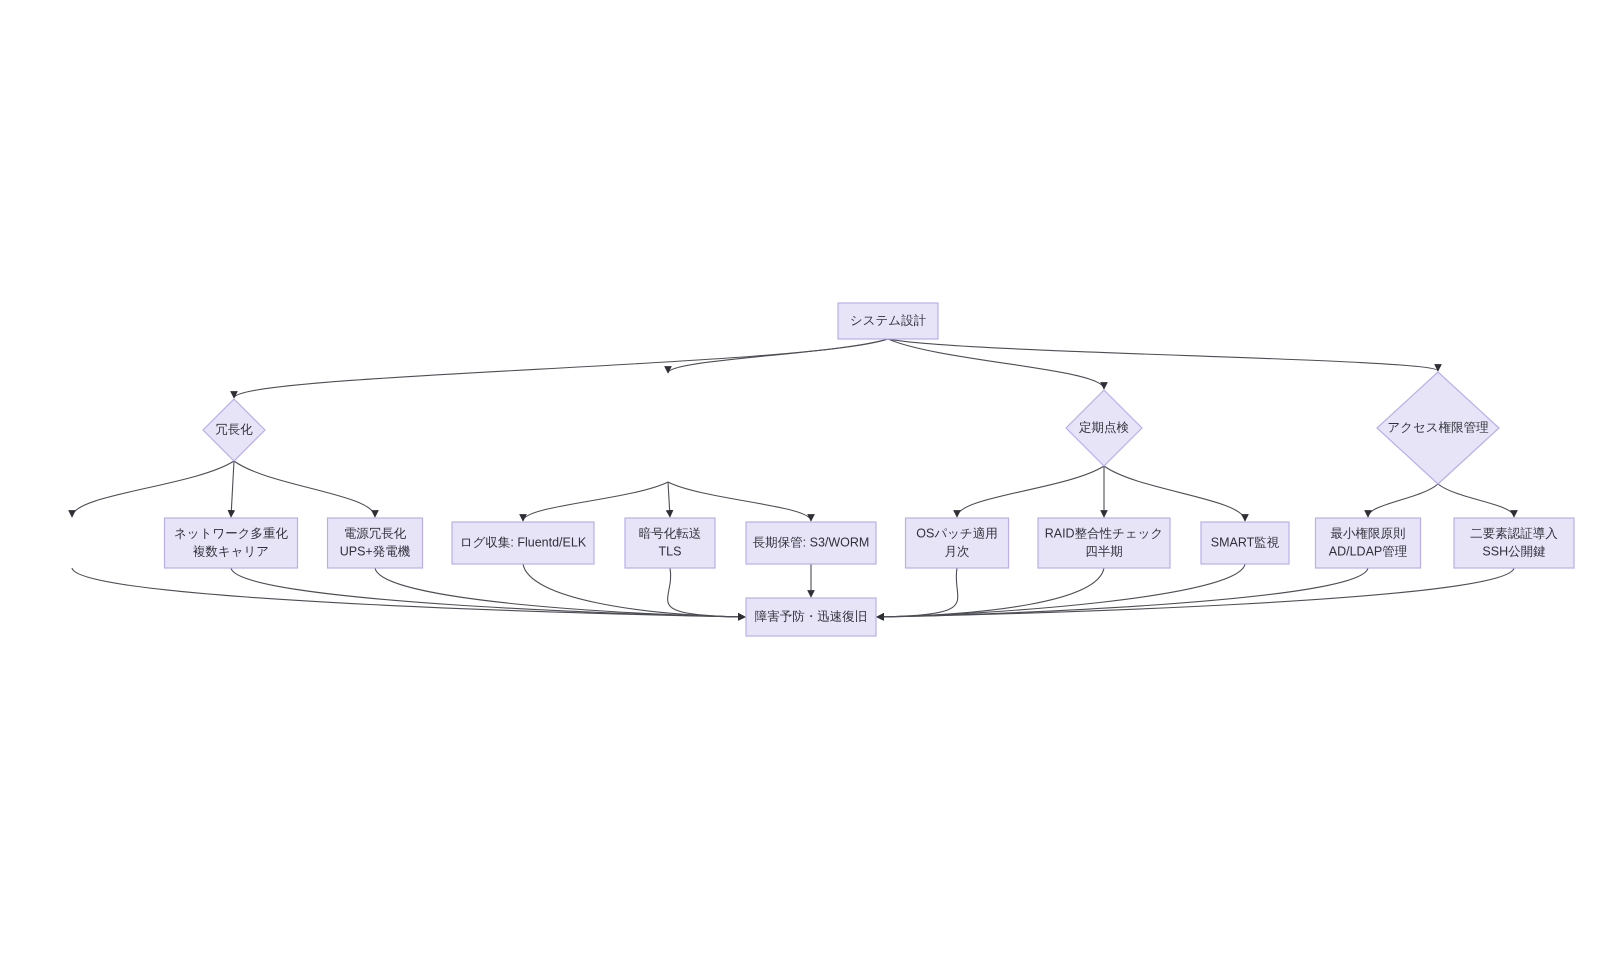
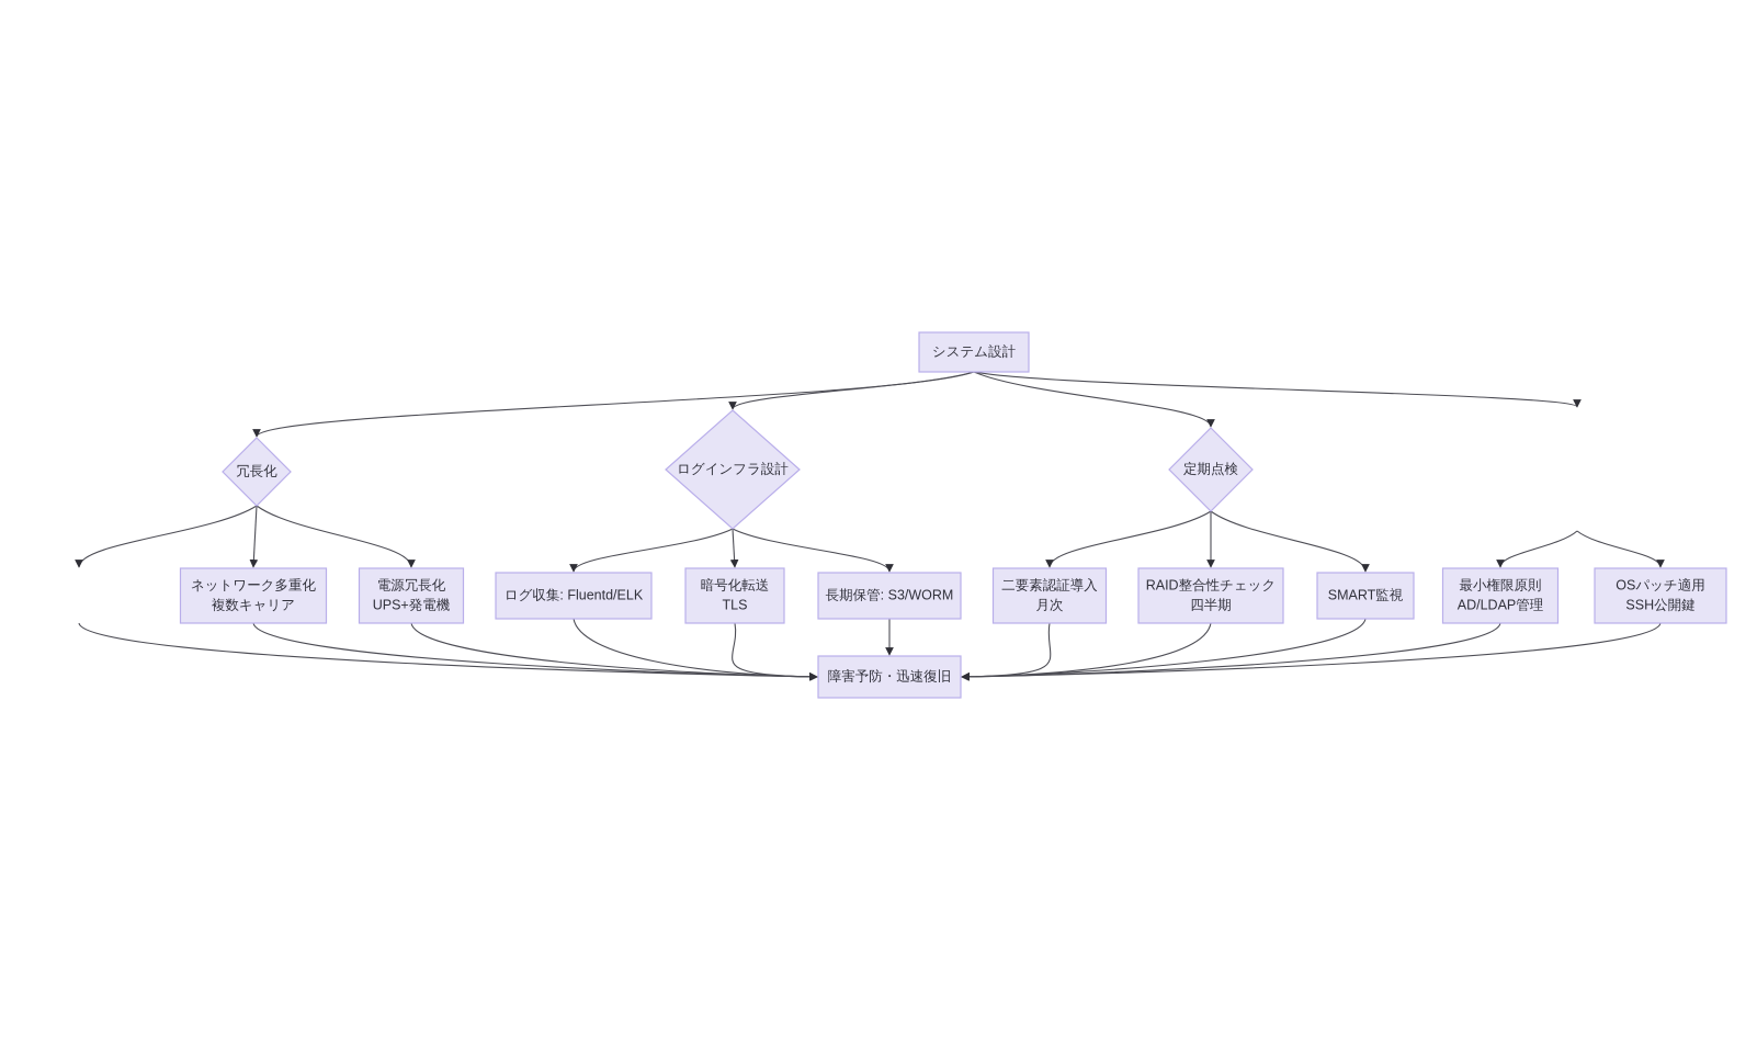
  システム設計
  冗長化
+ ログインフラ設計
  定期点検
- アクセス権限管理
  ネットワーク多重化
  複数キャリア
  電源冗長化
  UPS+発電機
  ログ収集: Fluentd/ELK
  暗号化転送
  TLS
  長期保管: S3/WORM
- OSパッチ適用
+ 二要素認証導入
  月次
  RAID整合性チェック
  四半期
  SMART監視
  最小権限原則
  AD/LDAP管理
- 二要素認証導入
+ OSパッチ適用
  SSH公開鍵
  障害予防・迅速復旧
